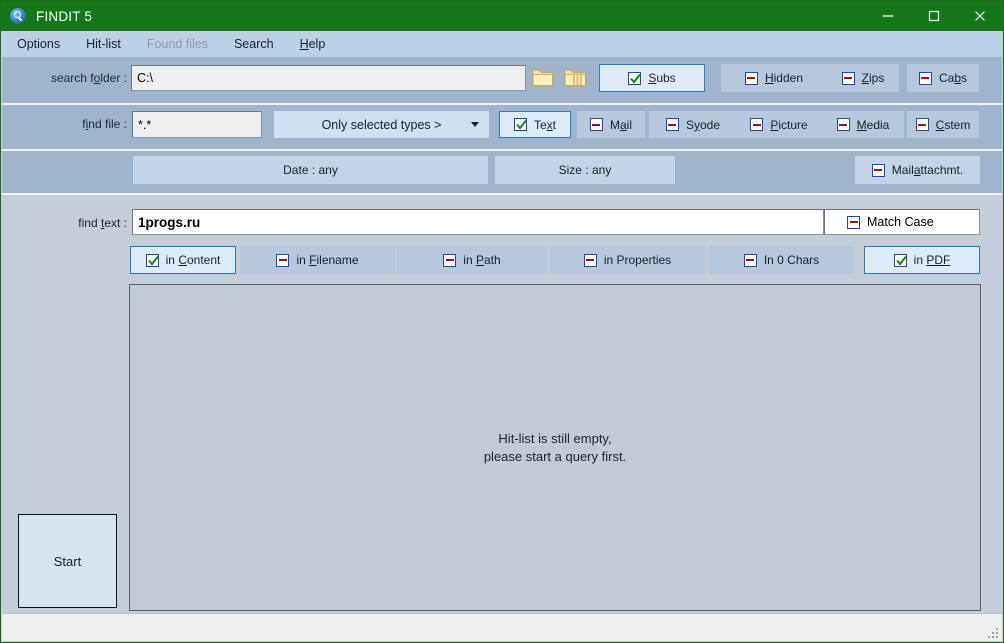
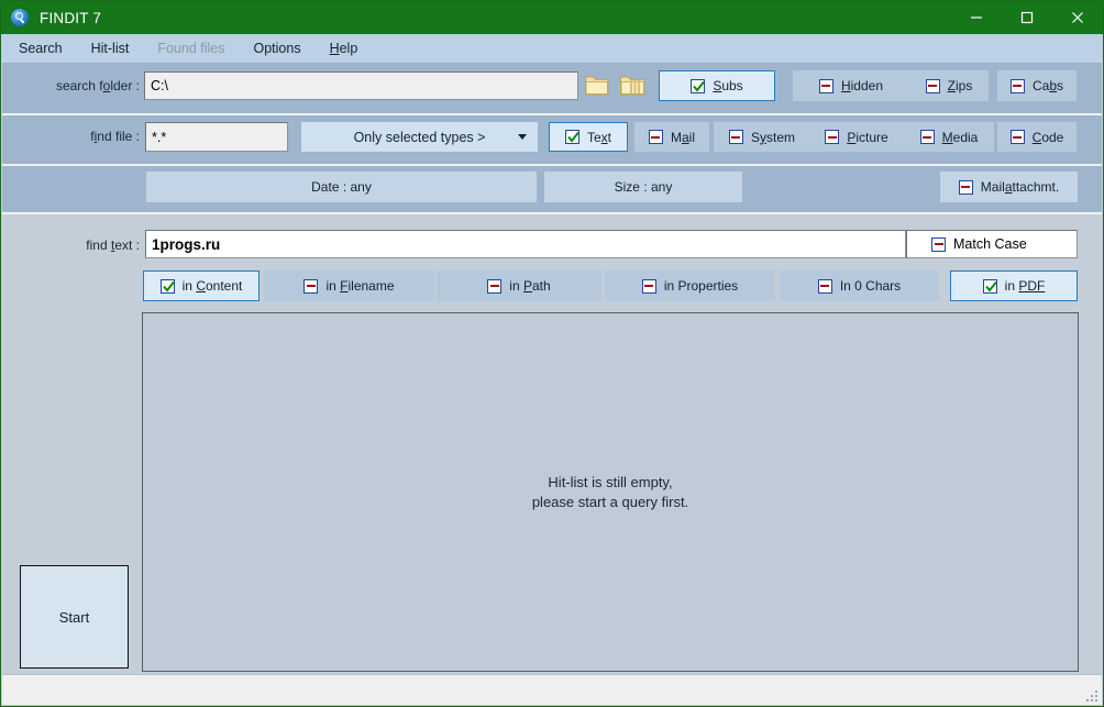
- FINDIT 5
+ FINDIT 7
- Options
+ Search
  Hit-list
  Found files
- Search
+ Options
  Help
  search folder :
  C:\
  Subs
  Hidden
  Zips
  Cabs
  find file :
  *.*
  Only selected types >
  Text
  Mail
- Syode
+ System
  Picture
  Media
- Cstem
+ Code
  Date : any
  Size : any
  Mailattachmt.
  find text :
  1progs.ru
  Match Case
  in Content
  in Filename
  in Path
  in Properties
  In 0 Chars
  in PDF
  Hit-list is still empty,
  please start a query first.
  Start
